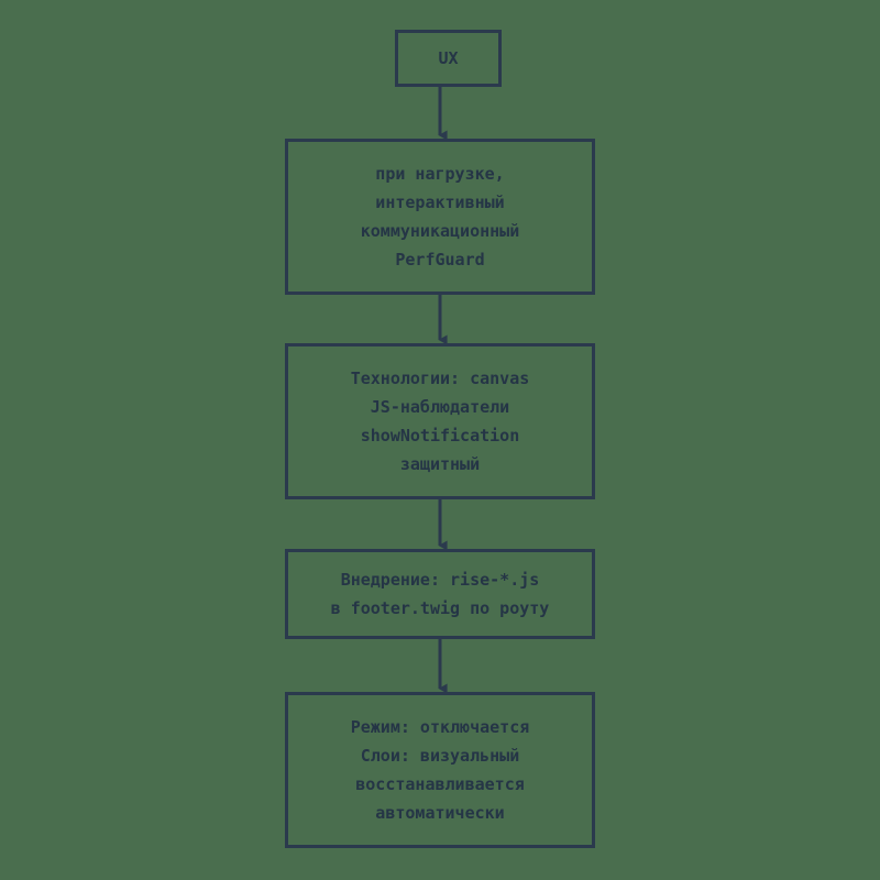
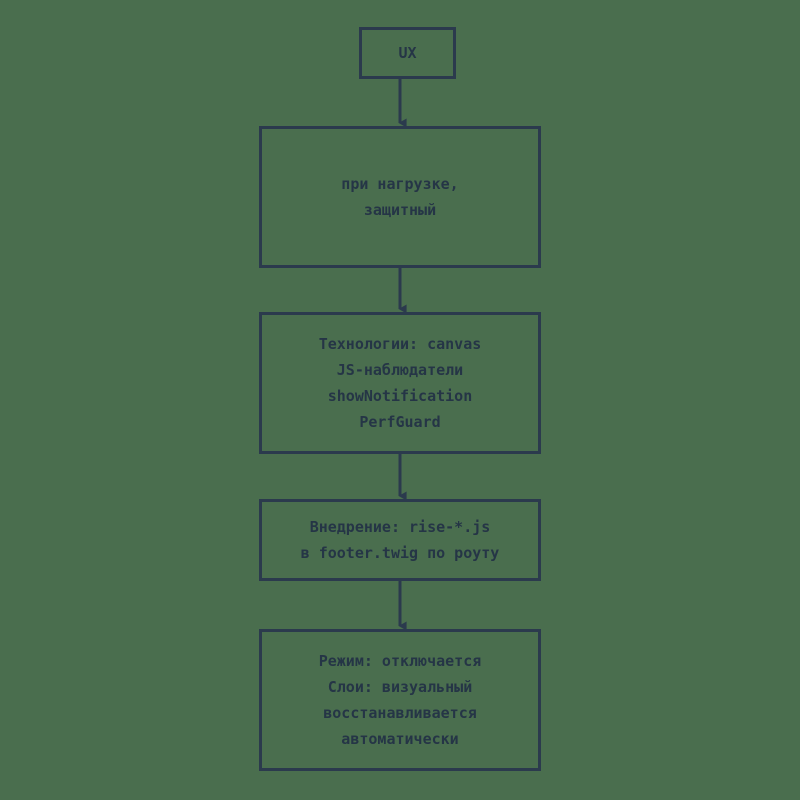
  UX
  при нагрузке,
- интерактивный
- коммуникационный
- PerfGuard
+ защитный
  Технологии: canvas
  JS-наблюдатели
  showNotification
- защитный
+ PerfGuard
  Внедрение: rise-*.js
  в footer.twig по роуту
  Режим: отключается
  Слои: визуальный
  восстанавливается
  автоматически
